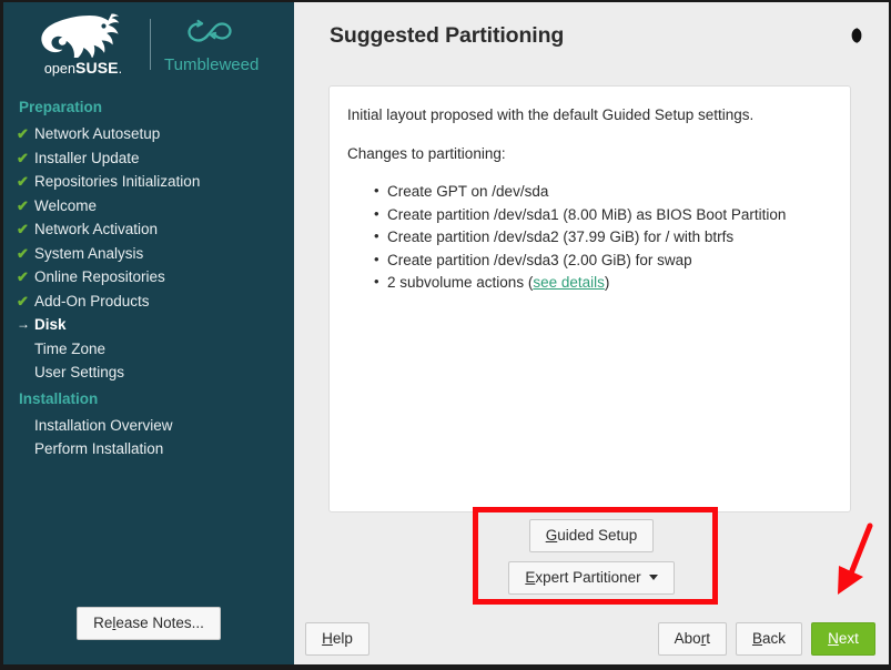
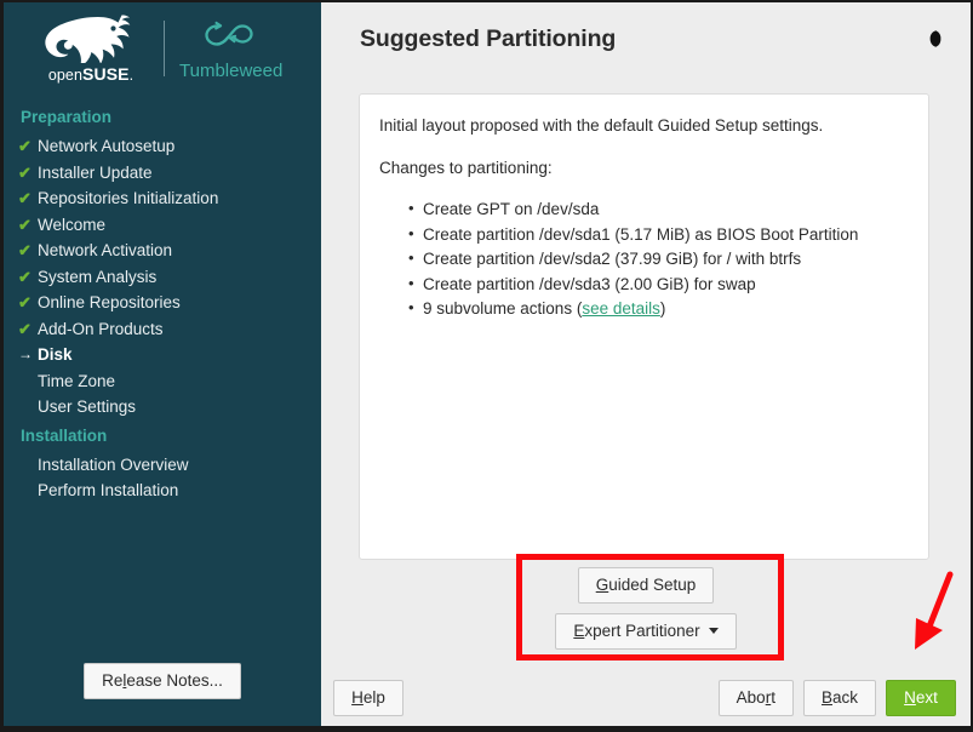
  openSUSE.
  Tumbleweed
  Preparation
  ✔
  Network Autosetup
  ✔
  Installer Update
  ✔
  Repositories Initialization
  ✔
  Welcome
  ✔
  Network Activation
  ✔
  System Analysis
  ✔
  Online Repositories
  ✔
  Add-On Products
  →
  Disk
  Time Zone
  User Settings
  Installation
  Installation Overview
  Perform Installation
  Release Notes...
  Suggested Partitioning
  Initial layout proposed with the default Guided Setup settings.
  Changes to partitioning:
  Create GPT on /dev/sda
- Create partition /dev/sda1 (8.00 MiB) as BIOS Boot Partition
+ Create partition /dev/sda1 (5.17 MiB) as BIOS Boot Partition
  Create partition /dev/sda2 (37.99 GiB) for / with btrfs
  Create partition /dev/sda3 (2.00 GiB) for swap
- 2 subvolume actions (see details)
+ 9 subvolume actions (see details)
  Guided Setup
  Expert Partitioner
  Help
  Abort
  Back
  Next
